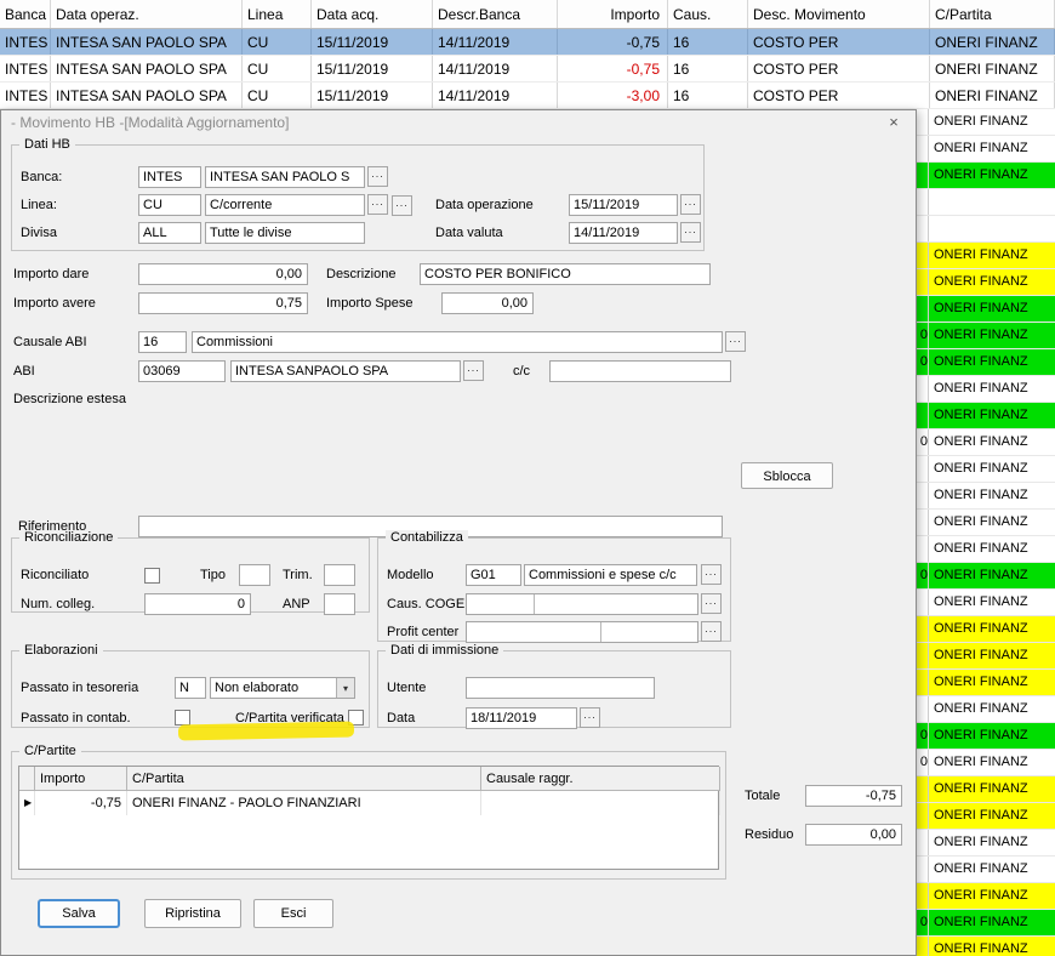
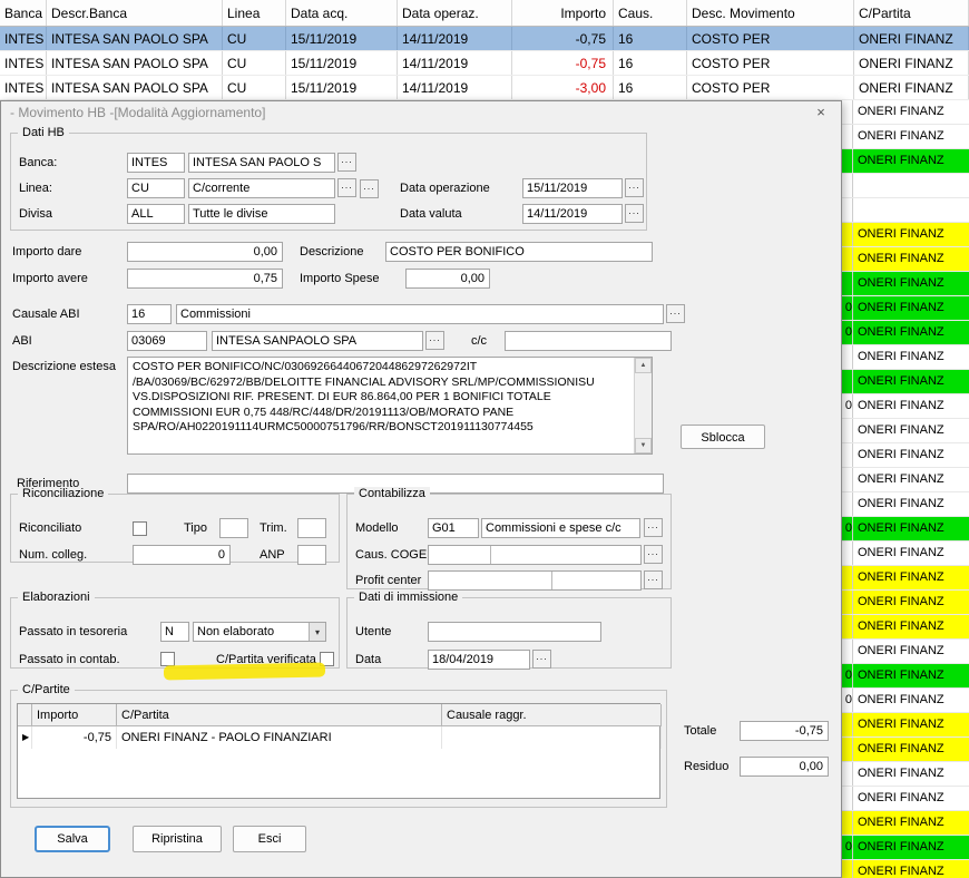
  Banca
- Data operaz.
+ Descr.Banca
  Linea
  Data acq.
- Descr.Banca
+ Data operaz.
  Importo
  Caus.
  Desc. Movimento
  C/Partita
  INTES
  INTESA SAN PAOLO SPA
  CU
  15/11/2019
  14/11/2019
  -0,75
  16
  COSTO PER
  ONERI FINANZ
  INTES
  INTESA SAN PAOLO SPA
  CU
  15/11/2019
  14/11/2019
  -0,75
  16
  COSTO PER
  ONERI FINANZ
  INTES
  INTESA SAN PAOLO SPA
  CU
  15/11/2019
  14/11/2019
  -3,00
  16
  COSTO PER
  ONERI FINANZ
  ONERI FINANZ
  ONERI FINANZ
  ONERI FINANZ
  ONERI FINANZ
  ONERI FINANZ
  ONERI FINANZ
  0
  ONERI FINANZ
  0
  ONERI FINANZ
  ONERI FINANZ
  ONERI FINANZ
  0
  ONERI FINANZ
  ONERI FINANZ
  ONERI FINANZ
  ONERI FINANZ
  ONERI FINANZ
  0
  ONERI FINANZ
  ONERI FINANZ
  ONERI FINANZ
  ONERI FINANZ
  ONERI FINANZ
  ONERI FINANZ
  0
  ONERI FINANZ
  0
  ONERI FINANZ
  ONERI FINANZ
  ONERI FINANZ
  ONERI FINANZ
  ONERI FINANZ
  ONERI FINANZ
  0
  ONERI FINANZ
  ONERI FINANZ
  - Movimento HB -[Modalità Aggiornamento]
  ×
  Dati HB
  Banca:
  INTES
  INTESA SAN PAOLO S
  ...
  Linea:
  CU
  C/corrente
  ...
  ...
  Divisa
  ALL
  Tutte le divise
  Data operazione
  15/11/2019
  ...
  Data valuta
  14/11/2019
  ...
  Importo dare
  0,00
  Descrizione
  COSTO PER BONIFICO
  Importo avere
  0,75
  Importo Spese
  0,00
  Causale ABI
  16
  Commissioni
  ...
  ABI
  03069
  INTESA SANPAOLO SPA
  ...
  c/c
  Descrizione estesa
+ COSTO PER BONIFICO/NC/0306926644067204486297262972IT
+ /BA/03069/BC/62972/BB/DELOITTE FINANCIAL ADVISORY SRL/MP/COMMISSIONISU
+ VS.DISPOSIZIONI RIF. PRESENT. DI EUR 86.864,00 PER 1 BONIFICI TOTALE
+ COMMISSIONI EUR 0,75 448/RC/448/DR/20191113/OB/MORATO PANE
+ SPA/RO/AH0220191114URMC50000751796/RR/BONSCT201911130774455
  Sblocca
  Riferimento
  Riconciliazione
  Riconciliato
  Tipo
  Trim.
  Num. colleg.
  0
  ANP
  Contabilizza
  Modello
  G01
  Commissioni e spese c/c
  ...
  Caus. COGE
  ...
  Profit center
  ...
  Elaborazioni
  Passato in tesoreria
  N
  Non elaborato
  ▾
  Passato in contab.
  C/Partita verificata
  Dati di immissione
  Utente
  Data
- 18/11/2019
+ 18/04/2019
  ...
  C/Partite
  Importo
  C/Partita
  Causale raggr.
  ▶
  -0,75
  ONERI FINANZ - PAOLO FINANZIARI
  Totale
  -0,75
  Residuo
  0,00
  Salva
  Ripristina
  Esci
